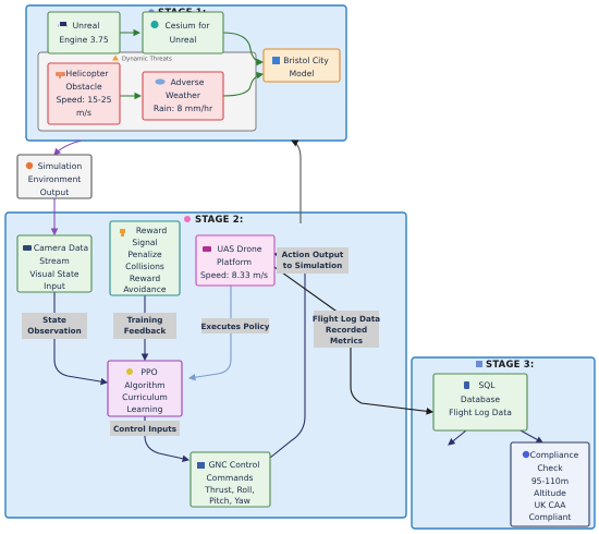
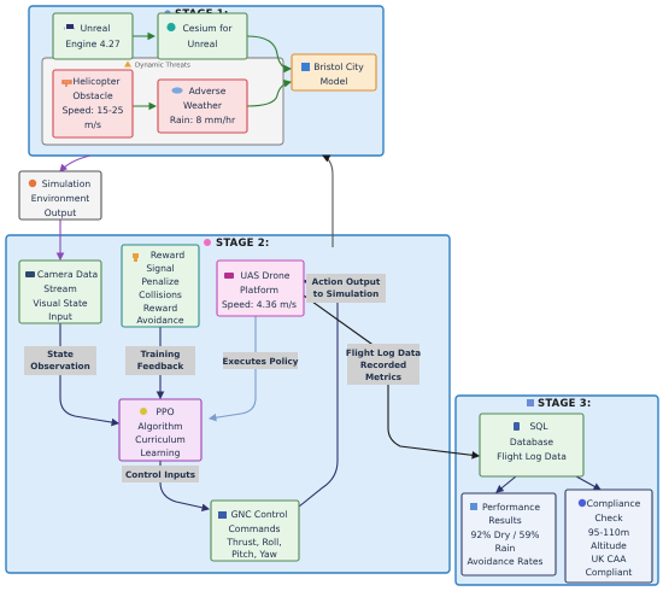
  STAGE 2:
  STAGE 3:
  Unreal
- Engine 3.75
+ Engine 4.27
  Cesium for
  Unreal
  Bristol City
  Model
  Helicopter
  Obstacle
  Speed: 15-25
  m/s
  Adverse
  Weather
  Rain: 8 mm/hr
  Simulation
  Environment
  Output
  Camera Data
  Stream
  Visual State
  Input
  Reward
  Signal
  Penalize
  Collisions
  Reward
  Avoidance
  UAS Drone
  Platform
- Speed: 8.33 m/s
+ Speed: 4.36 m/s
  PPO
  Algorithm
  Curriculum
  Learning
  GNC Control
  Commands
  Thrust, Roll,
  Pitch, Yaw
  SQL
  Database
  Flight Log Data
+ Performance
+ Results
+ 92% Dry / 59%
+ Rain
+ Avoidance Rates
  Compliance
  Check
  95-110m
  Altitude
  UK CAA
  Compliant
  State
  Observation
  Training
  Feedback
  Executes Policy
  Action Output
  to Simulation
  Flight Log Data
  Recorded
  Metrics
  Control Inputs
